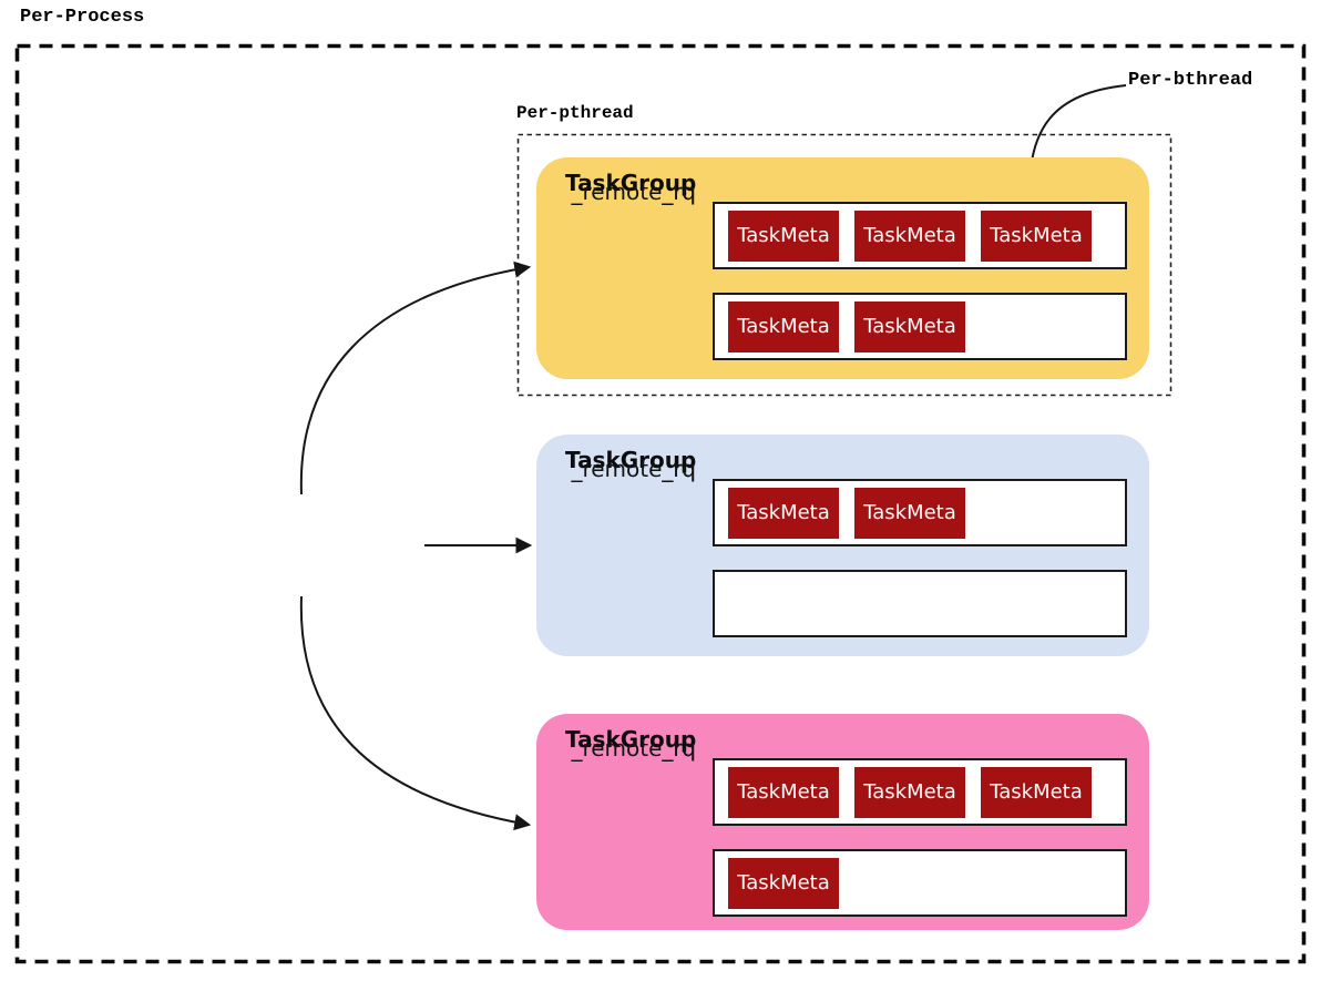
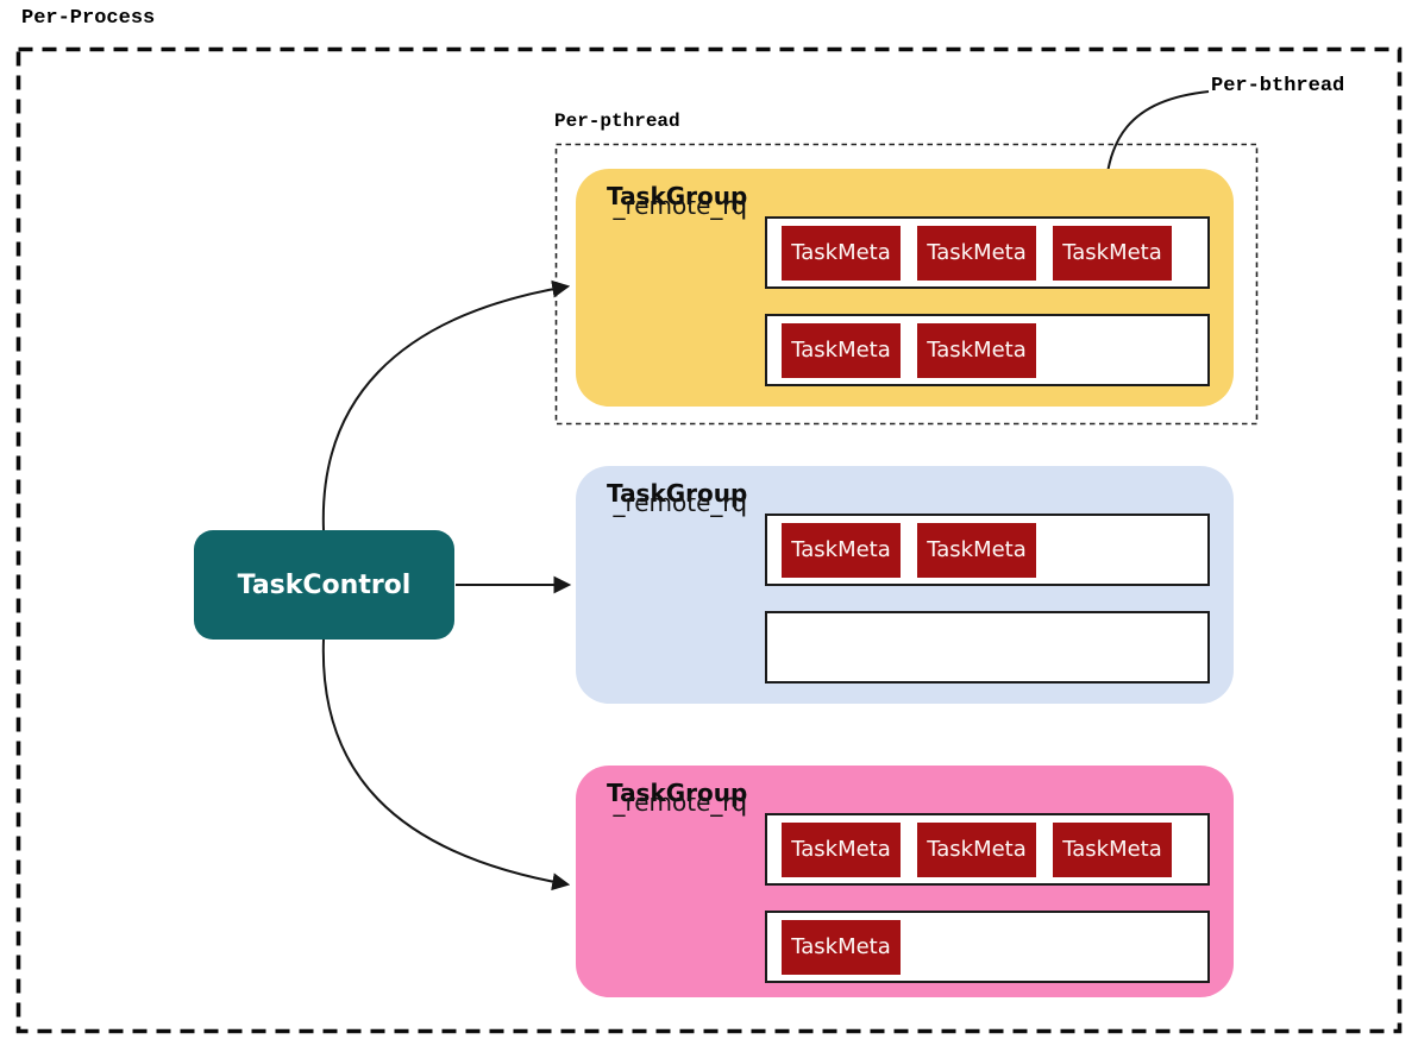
  Per-Process
  Per-pthread
  Per-bthread
+ TaskControl
  TaskGroup
  _rq
  TaskMeta
  TaskMeta
  TaskMeta
  _remote_rq
  TaskMeta
  TaskMeta
  TaskGroup
  _rq
  TaskMeta
  TaskMeta
  _remote_rq
  TaskGroup
  _rq
  TaskMeta
  TaskMeta
  TaskMeta
  _remote_rq
  TaskMeta
